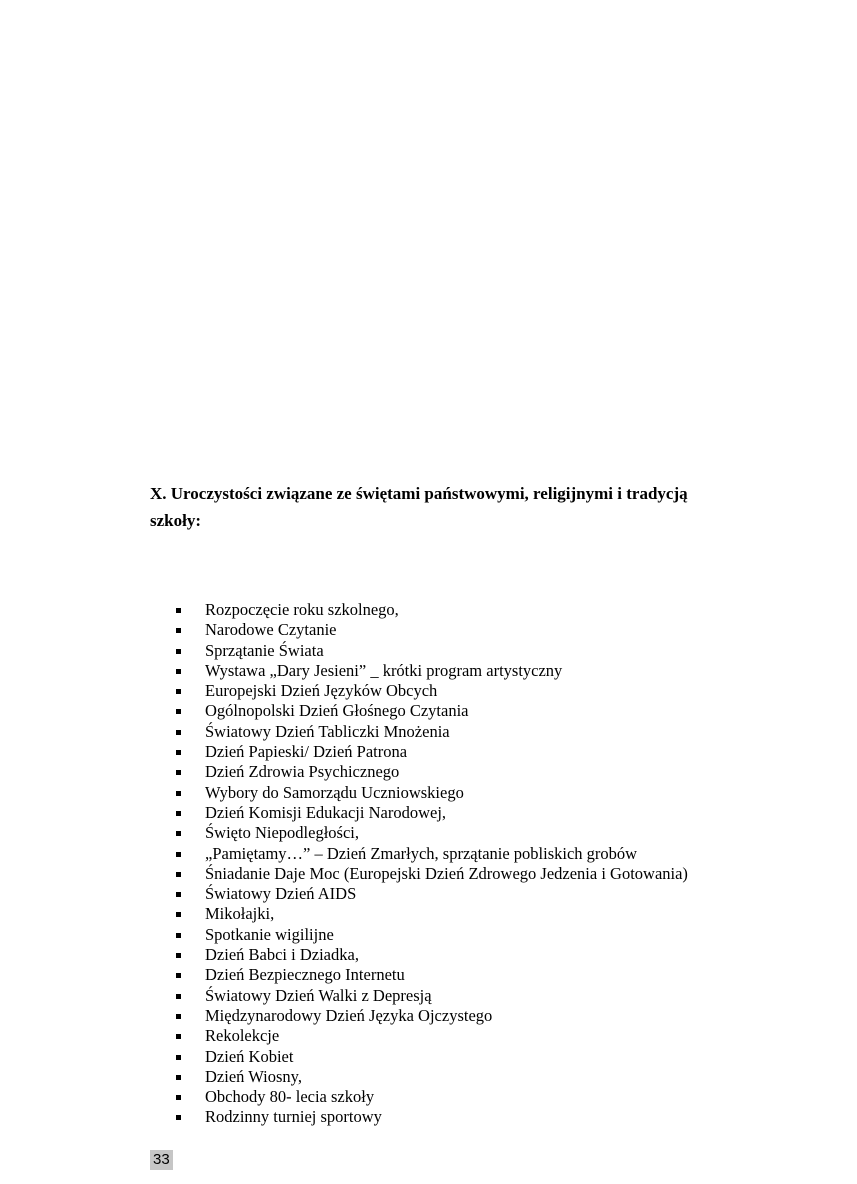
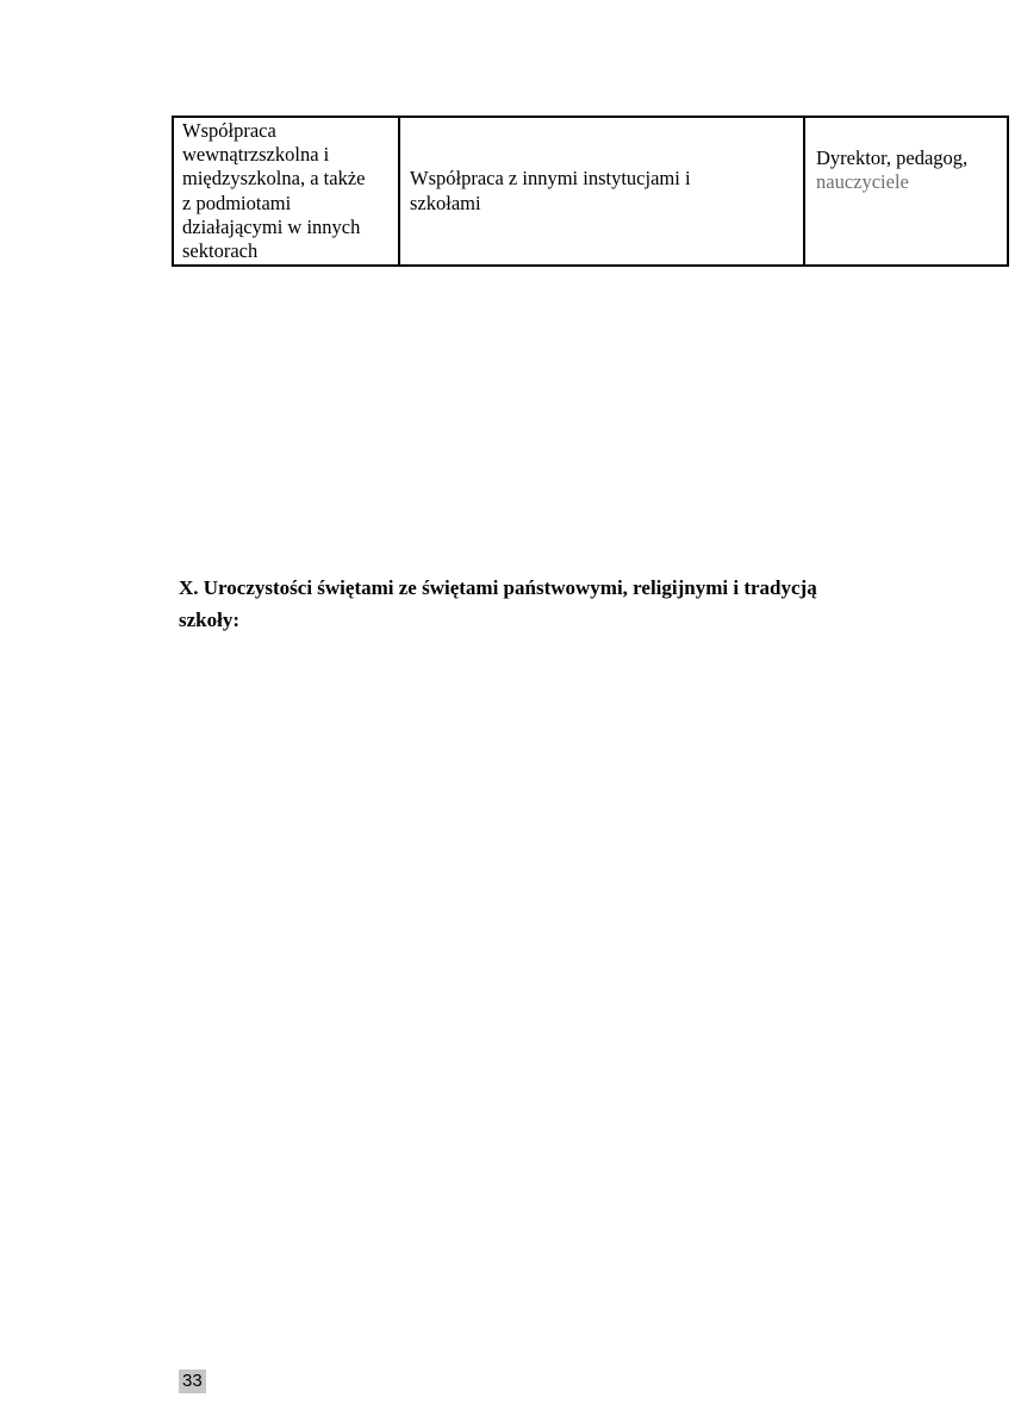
+ Współpracawewnątrzszkolna imiędzyszkolna, a takżez podmiotamidziałającymi w innychsektorach	Współpraca z innymi instytucjami iszkołami	Dyrektor, pedagog,nauczyciele
- X. Uroczystości związane ze świętami państwowymi, religijnymi i tradycją
+ X. Uroczystości świętami ze świętami państwowymi, religijnymi i tradycją
  szkoły:
- Rozpoczęcie roku szkolnego,
- Narodowe Czytanie
- Sprzątanie Świata
- Wystawa „Dary Jesieni” _ krótki program artystyczny
- Europejski Dzień Języków Obcych
- Ogólnopolski Dzień Głośnego Czytania
- Światowy Dzień Tabliczki Mnożenia
- Dzień Papieski/ Dzień Patrona
- Dzień Zdrowia Psychicznego
- Wybory do Samorządu Uczniowskiego
- Dzień Komisji Edukacji Narodowej,
- Święto Niepodległości,
- „Pamiętamy…” – Dzień Zmarłych, sprzątanie pobliskich grobów
- Śniadanie Daje Moc (Europejski Dzień Zdrowego Jedzenia i Gotowania)
- Światowy Dzień AIDS
- Mikołajki,
- Spotkanie wigilijne
- Dzień Babci i Dziadka,
- Dzień Bezpiecznego Internetu
- Światowy Dzień Walki z Depresją
- Międzynarodowy Dzień Języka Ojczystego
- Rekolekcje
- Dzień Kobiet
- Dzień Wiosny,
- Obchody 80- lecia szkoły
- Rodzinny turniej sportowy
  33
